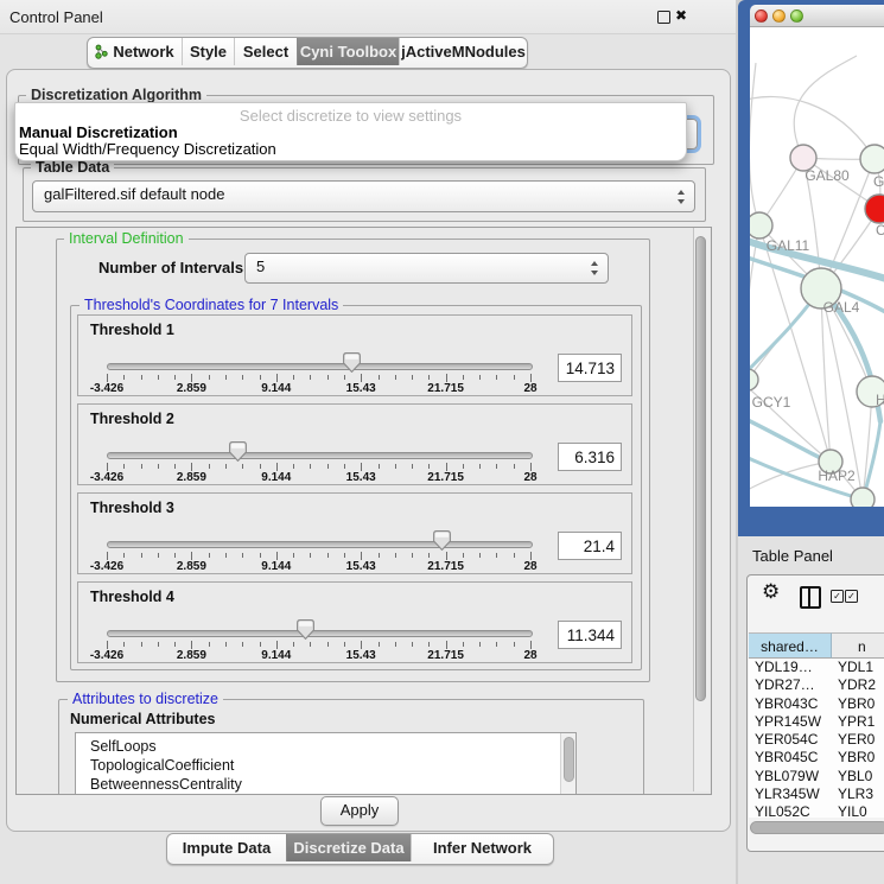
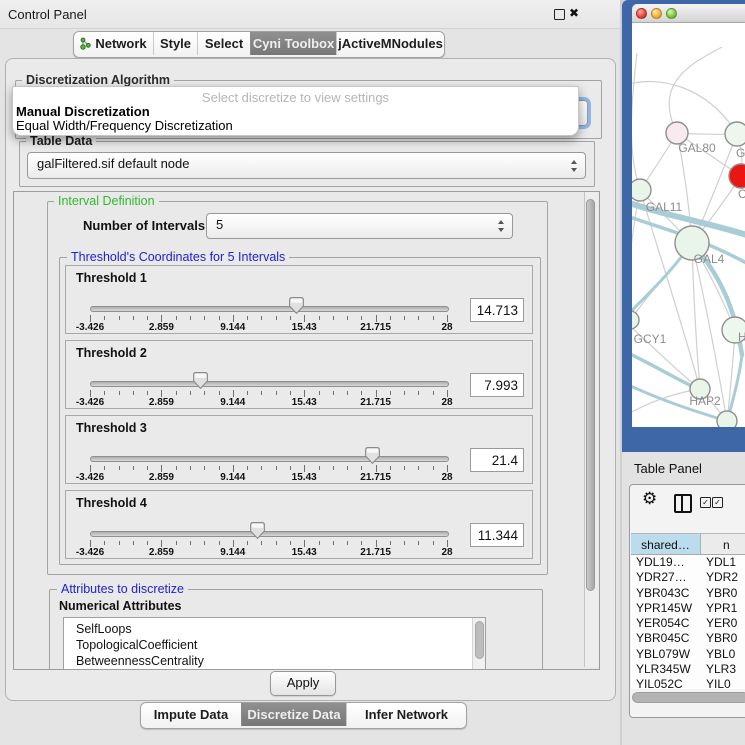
  Control Panel
  ✖
  Network
  Style
  Select
  Cyni Toolbox
  jActiveMNodules
  Discretization Algorithm
  Table Data
  galFiltered.sif default node
  Interval Definition
  Number of Intervals
  5
- Threshold's Coordinates for 7 Intervals
+ Threshold's Coordinates for 5 Intervals
  Threshold 1
  -3.426
  2.859
  9.144
  15.43
  21.715
  28
  14.713
  Threshold 2
  -3.426
  2.859
  9.144
  15.43
  21.715
  28
- 6.316
+ 7.993
  Threshold 3
  -3.426
  2.859
  9.144
  15.43
  21.715
  28
  21.4
  Threshold 4
  -3.426
  2.859
  9.144
  15.43
  21.715
  28
  11.344
  Attributes to discretize
  Numerical Attributes
  SelfLoops
  TopologicalCoefficient
  BetweennessCentrality
  Apply
  Select discretize to view settings
  Manual Discretization
  Equal Width/Frequency Discretization
  Impute Data
  Discretize Data
  Infer Network
  GAL80
  G
  C
  GAL11
  GAL4
  GCY1
  H
  HAP2
  Table Panel
  ⚙
  ✓
  ✓
  shared…
  n
  YDL19…
  YDL1
  YDR27…
  YDR2
  YBR043C
  YBR0
  YPR145W
  YPR1
  YER054C
  YER0
  YBR045C
  YBR0
  YBL079W
  YBL0
  YLR345W
  YLR3
  YIL052C
  YIL0
